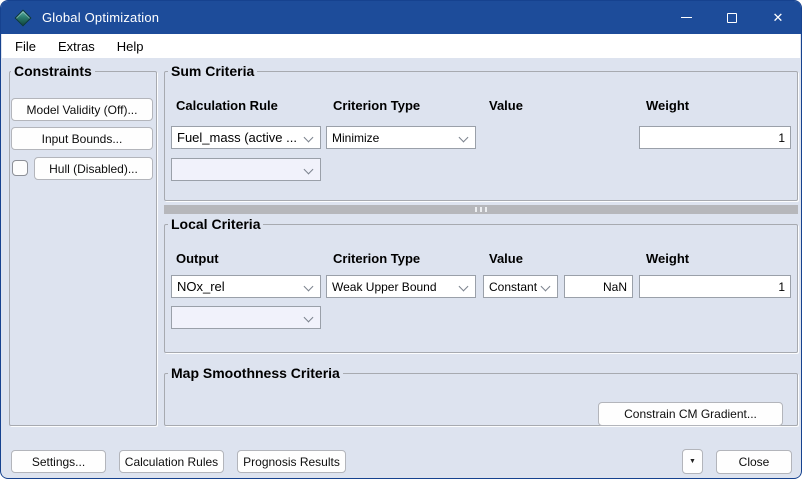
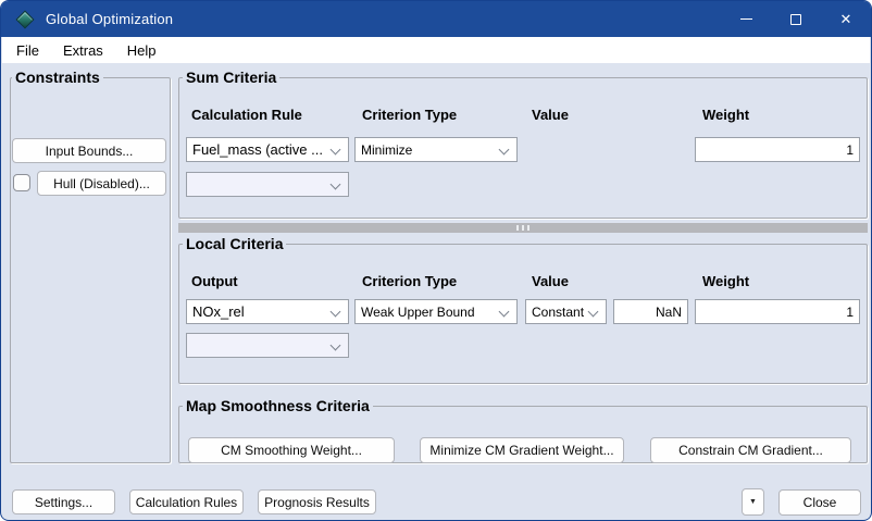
  Global Optimization
  ✕
  File
  Extras
  Help
  Constraints
- Model Validity (Off)...
  Input Bounds...
  Hull (Disabled)...
  Sum Criteria
  Calculation Rule
  Criterion Type
  Value
  Weight
  Fuel_mass (active ...
  Minimize
  1
  Local Criteria
  Output
  Criterion Type
  Value
  Weight
  NOx_rel
  Weak Upper Bound
  Constant
  NaN
  1
  Map Smoothness Criteria
+ CM Smoothing Weight...
+ Minimize CM Gradient Weight...
  Constrain CM Gradient...
  Settings...
  Calculation Rules
  Prognosis Results
  Close
